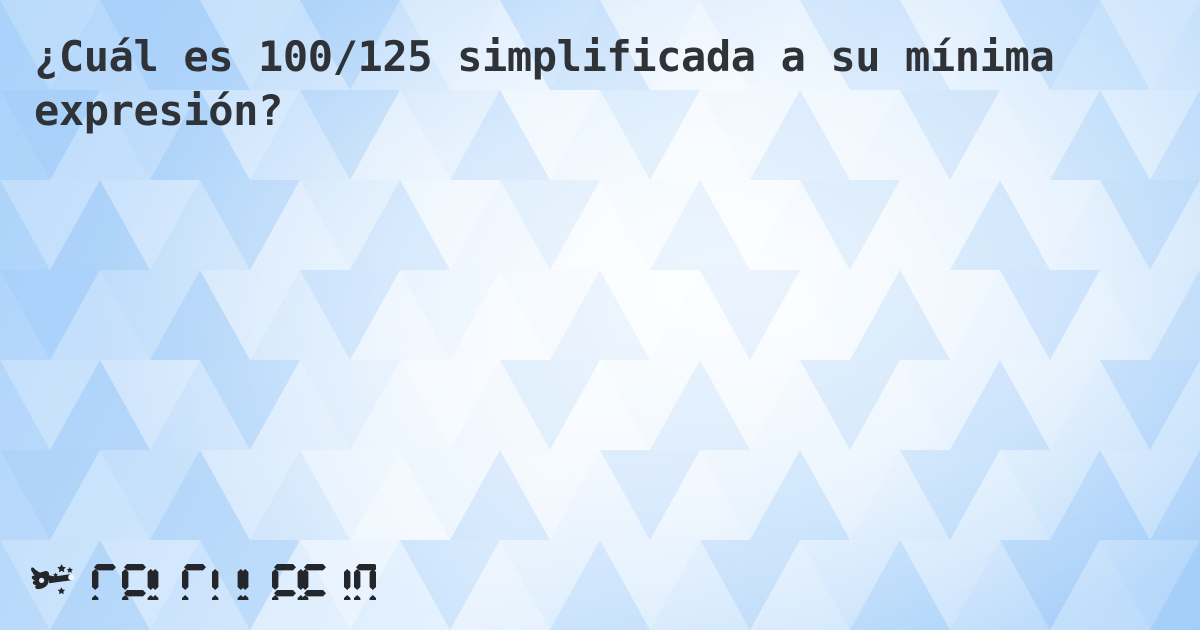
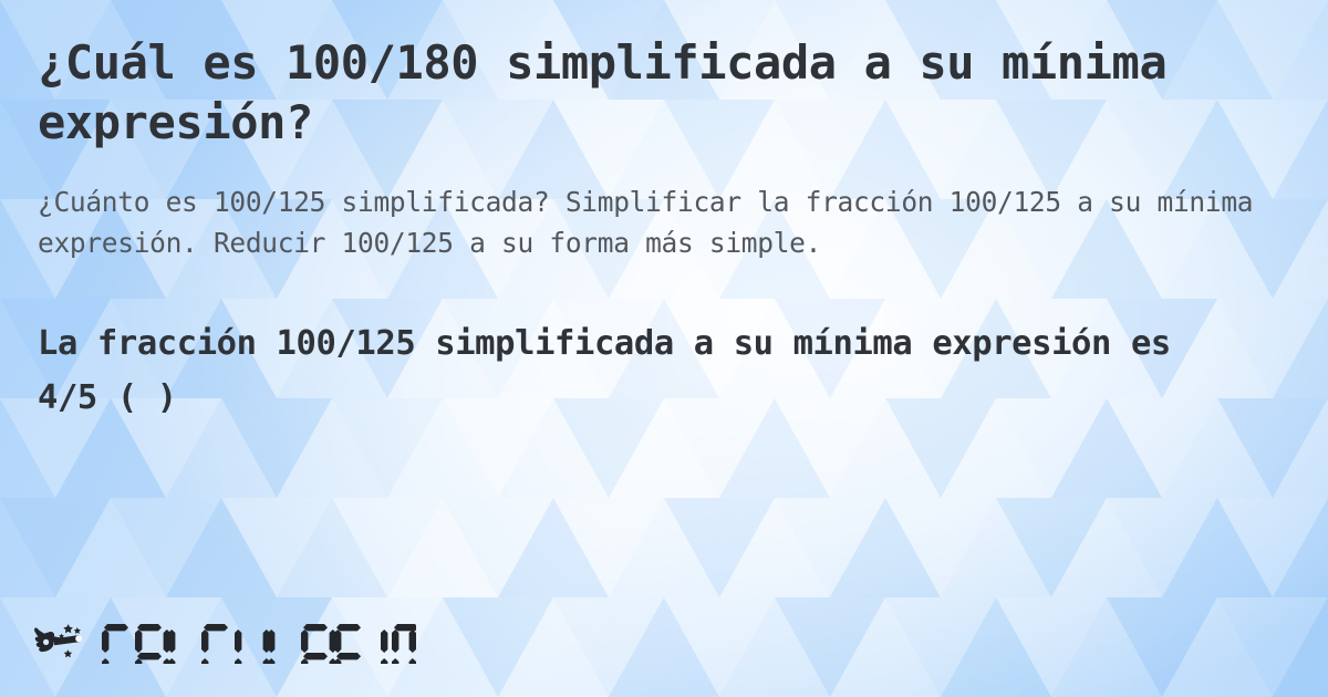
- ¿Cuál es 100/125 simplificada a su mínima expresión?
+ ¿Cuál es 100/180 simplificada a su mínima expresión?
+ ¿Cuánto es 100/125 simplificada? Simplificar la fracción 100/125 a su mínima expresión. Reducir 100/125 a su forma más simple.
+ La fracción 100/125 simplificada a su mínima expresión es 4/5 ( )
